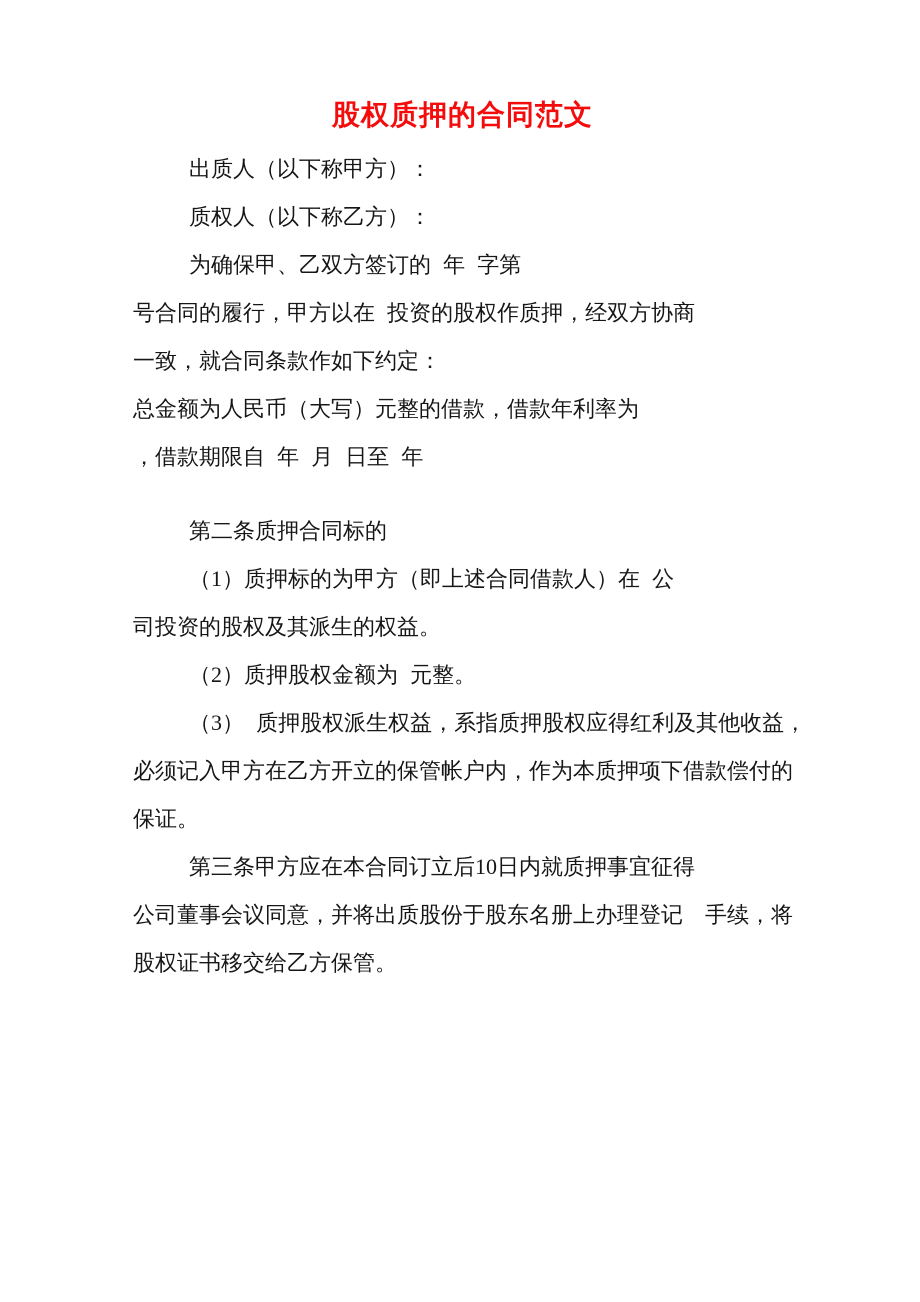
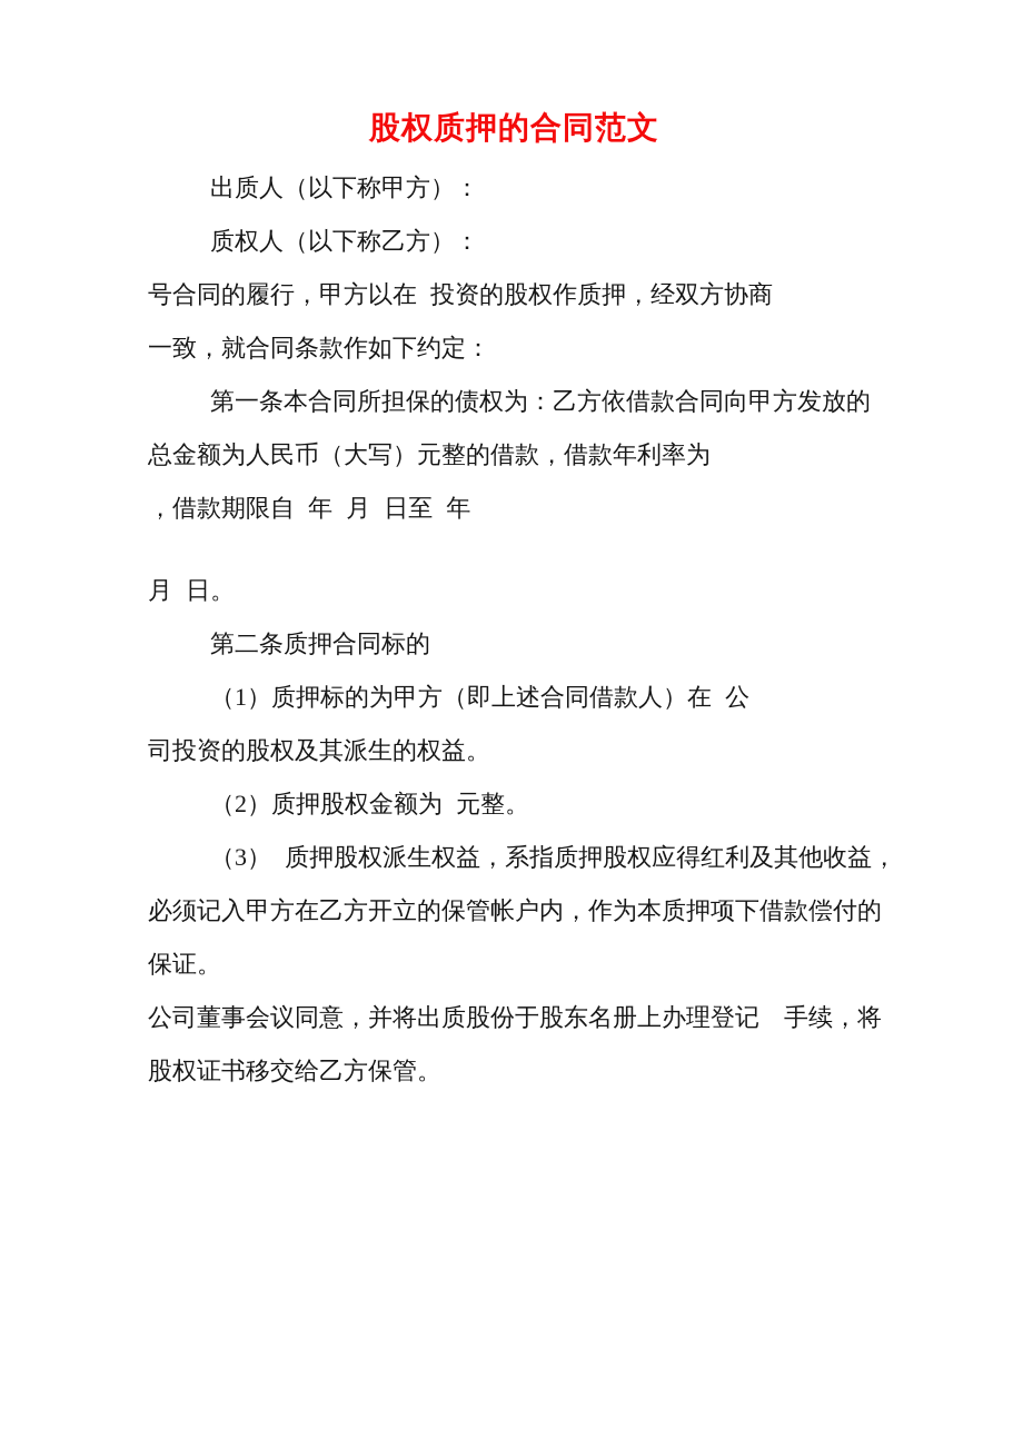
  股权质押的合同范文
  出质人（以下称甲方）：
  质权人（以下称乙方）：
- 为确保甲、乙双方签订的 年 字第
  号合同的履行，甲方以在 投资的股权作质押，经双方协商
  一致，就合同条款作如下约定：
+ 第一条本合同所担保的债权为：乙方依借款合同向甲方发放的
  总金额为人民币（大写）元整的借款，借款年利率为
  ，借款期限自 年 月 日至 年
+ 月 日。
  第二条质押合同标的
  （1）质押标的为甲方（即上述合同借款人）在 公
  司投资的股权及其派生的权益。
  （2）质押股权金额为 元整。
  （3） 质押股权派生权益，系指质押股权应得红利及其他收益，
  必须记入甲方在乙方开立的保管帐户内，作为本质押项下借款偿付的
  保证。
- 第三条甲方应在本合同订立后10日内就质押事宜征得
  公司董事会议同意，并将出质股份于股东名册上办理登记 手续，将
  股权证书移交给乙方保管。
